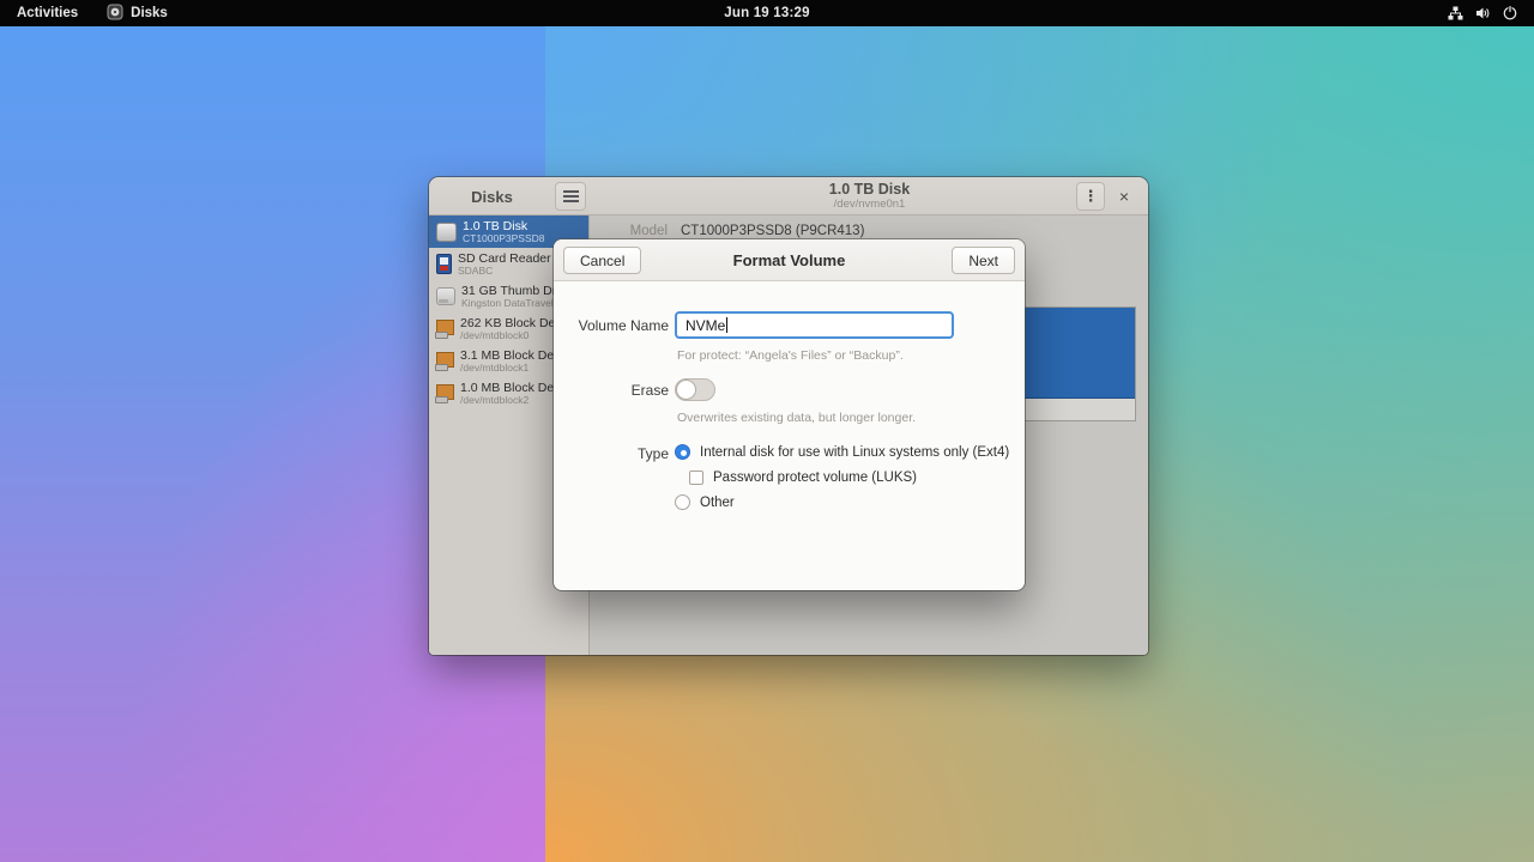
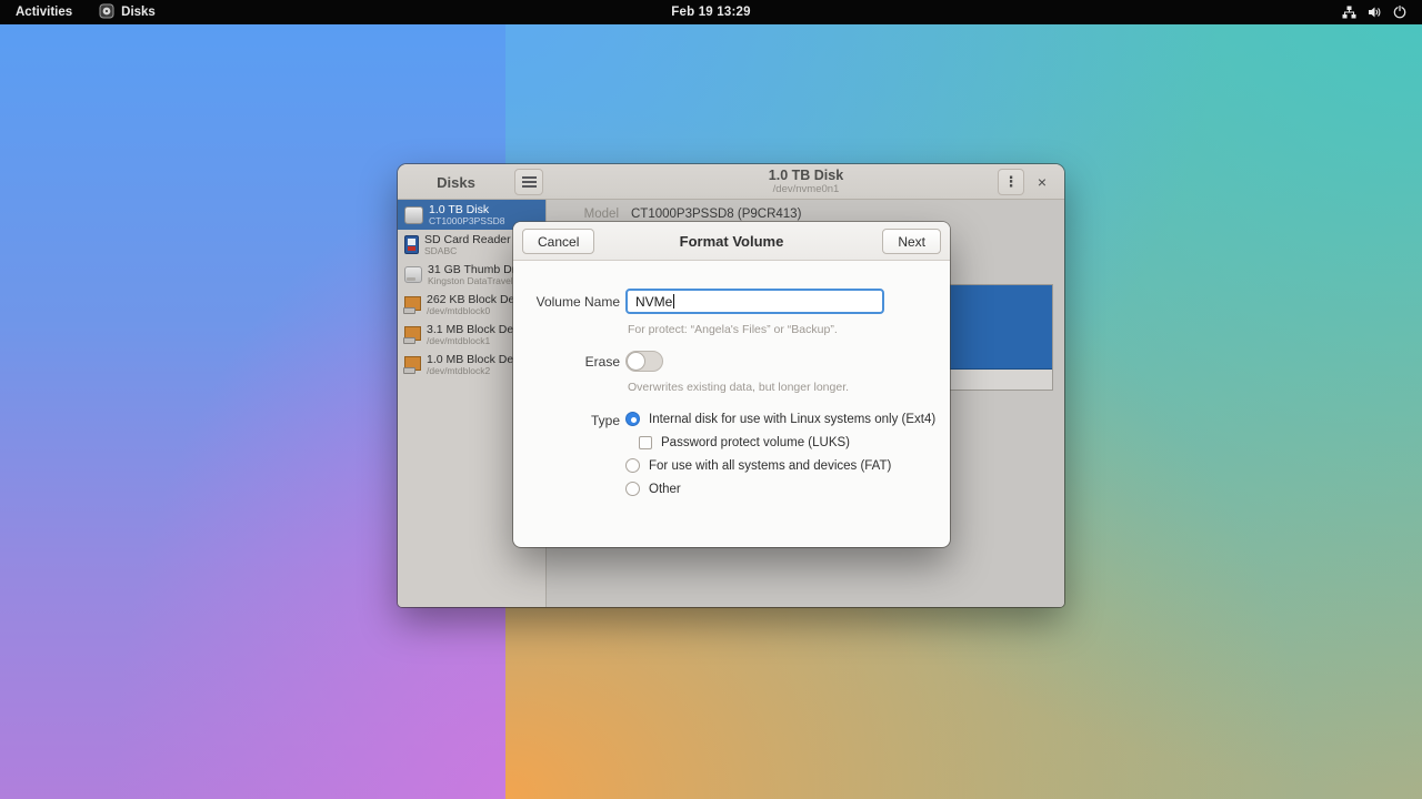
  Activities
  Disks
- Jun 19 13:29
+ Feb 19 13:29
  Disks
  1.0 TB Disk
  /dev/nvme0n1
  ⋮
  ×
  1.0 TB Disk
  CT1000P3PSSD8
  SD Card Reader
  SDABC
  31 GB Thumb D
  Kingston DataTravel
  262 KB Block De
  /dev/mtdblock0
  3.1 MB Block De
  /dev/mtdblock1
  1.0 MB Block De
  /dev/mtdblock2
  Model
  CT1000P3PSSD8 (P9CR413)
  Format Volume
  Cancel
  Next
  Volume Name
  NVMe
  For protect: “Angela's Files” or “Backup”.
  Erase
  Overwrites existing data, but longer longer.
  Type
  Internal disk for use with Linux systems only (Ext4)
  Password protect volume (LUKS)
+ For use with all systems and devices (FAT)
  Other
